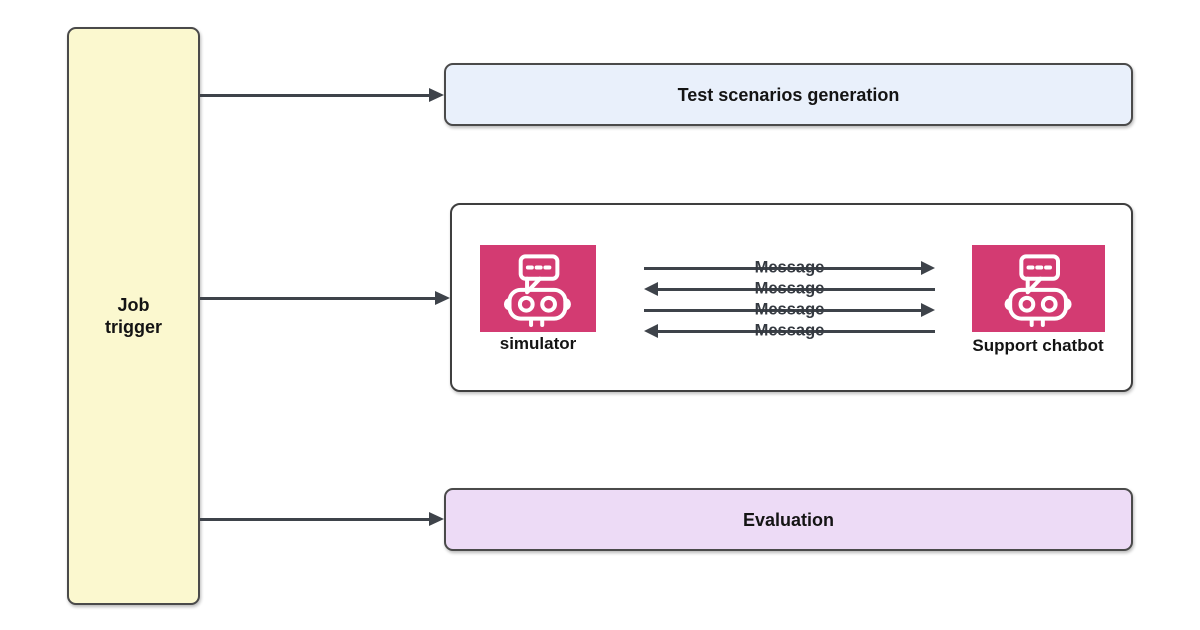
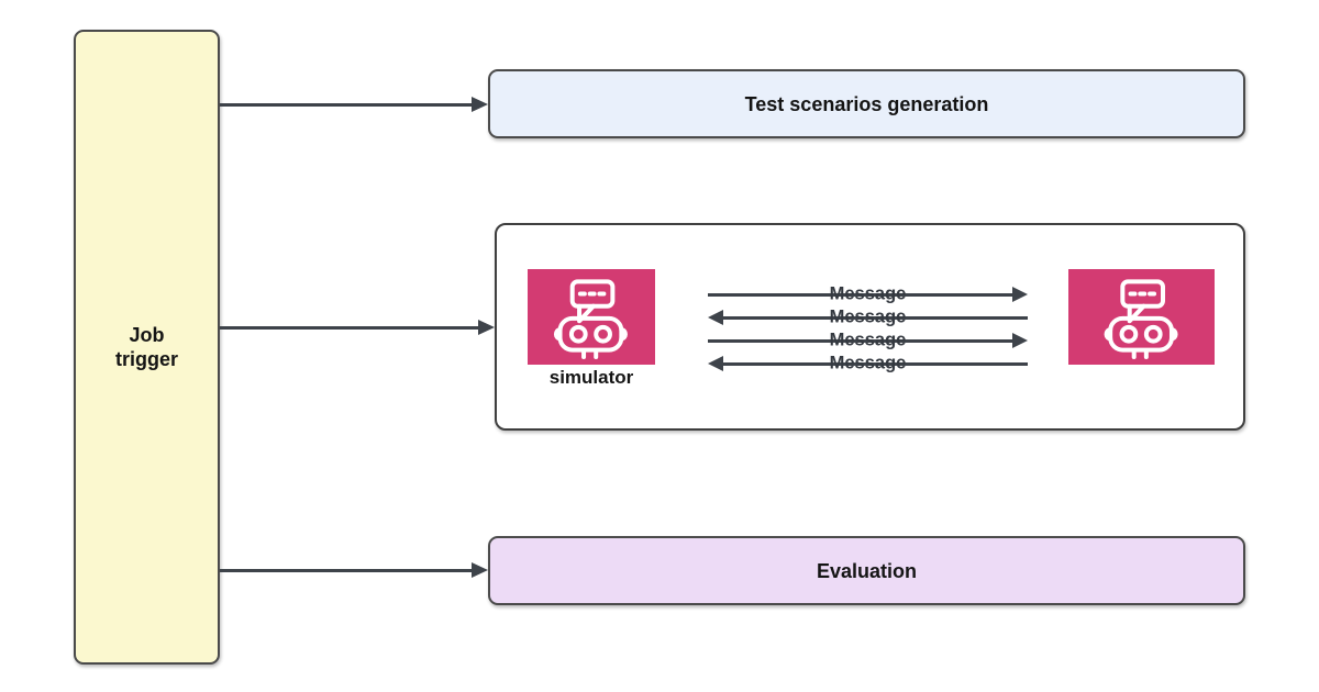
  Job
  trigger
  Test scenarios generation
  simulator
  Message
  Message
  Message
  Message
- Support chatbot
  Evaluation
